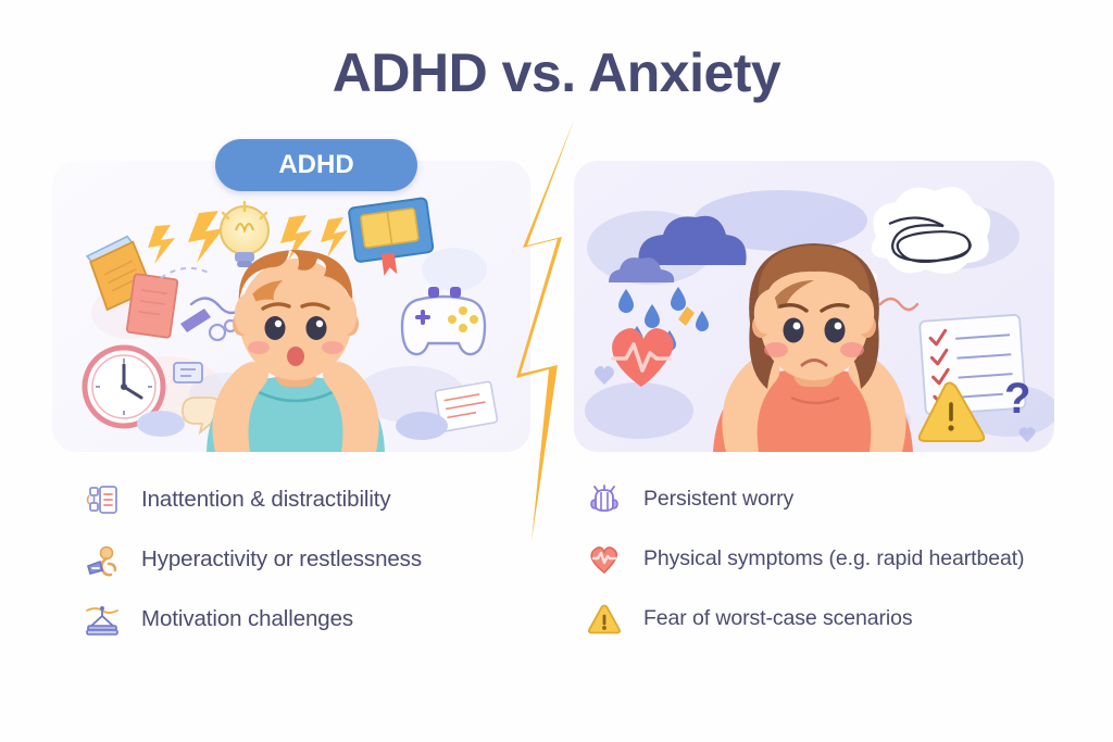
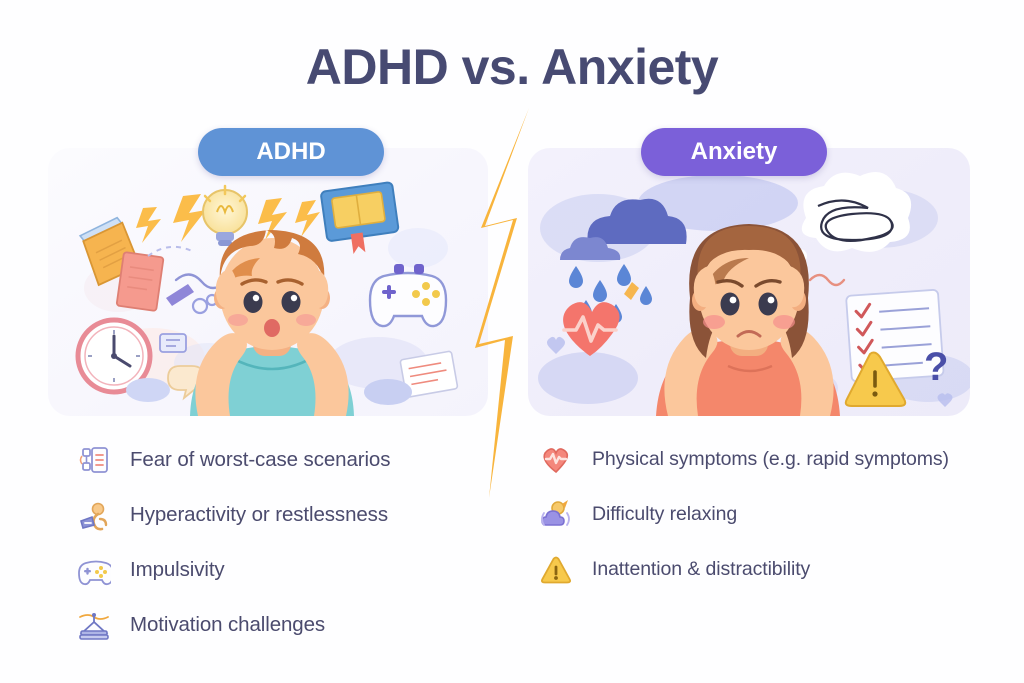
  ADHD vs. Anxiety
  ?
  ADHD
+ Anxiety
- Inattention & distractibility
+ Fear of worst-case scenarios
  Hyperactivity or restlessness
+ Impulsivity
  Motivation challenges
- Persistent worry
- Physical symptoms (e.g. rapid heartbeat)
+ Physical symptoms (e.g. rapid symptoms)
+ Difficulty relaxing
- Fear of worst-case scenarios
+ Inattention & distractibility
